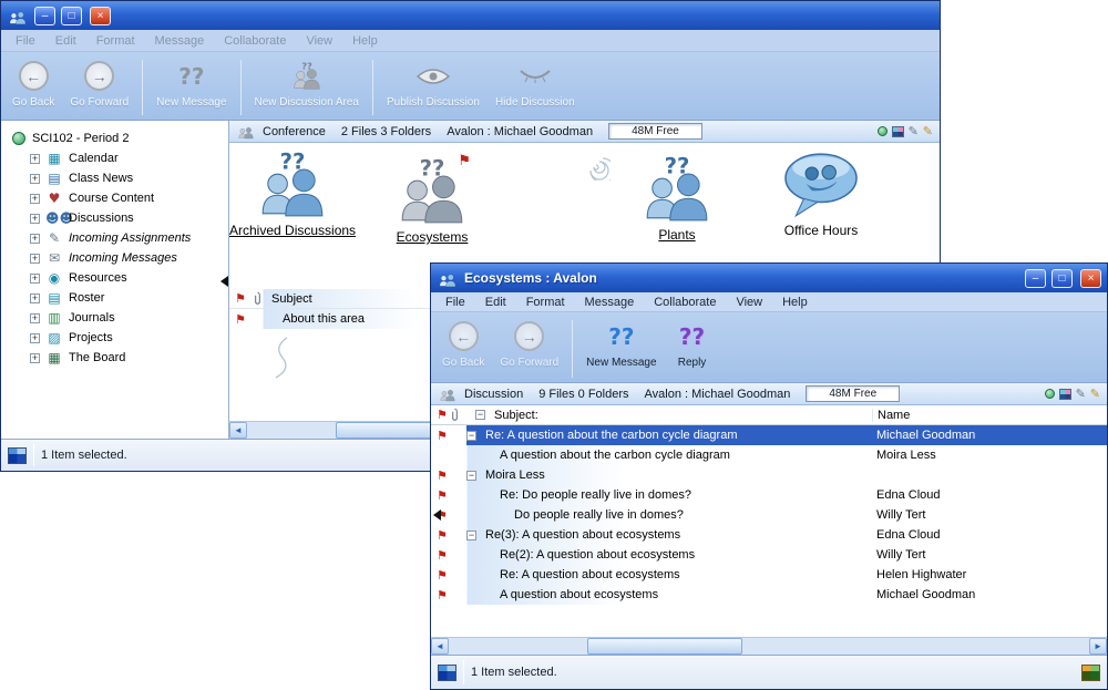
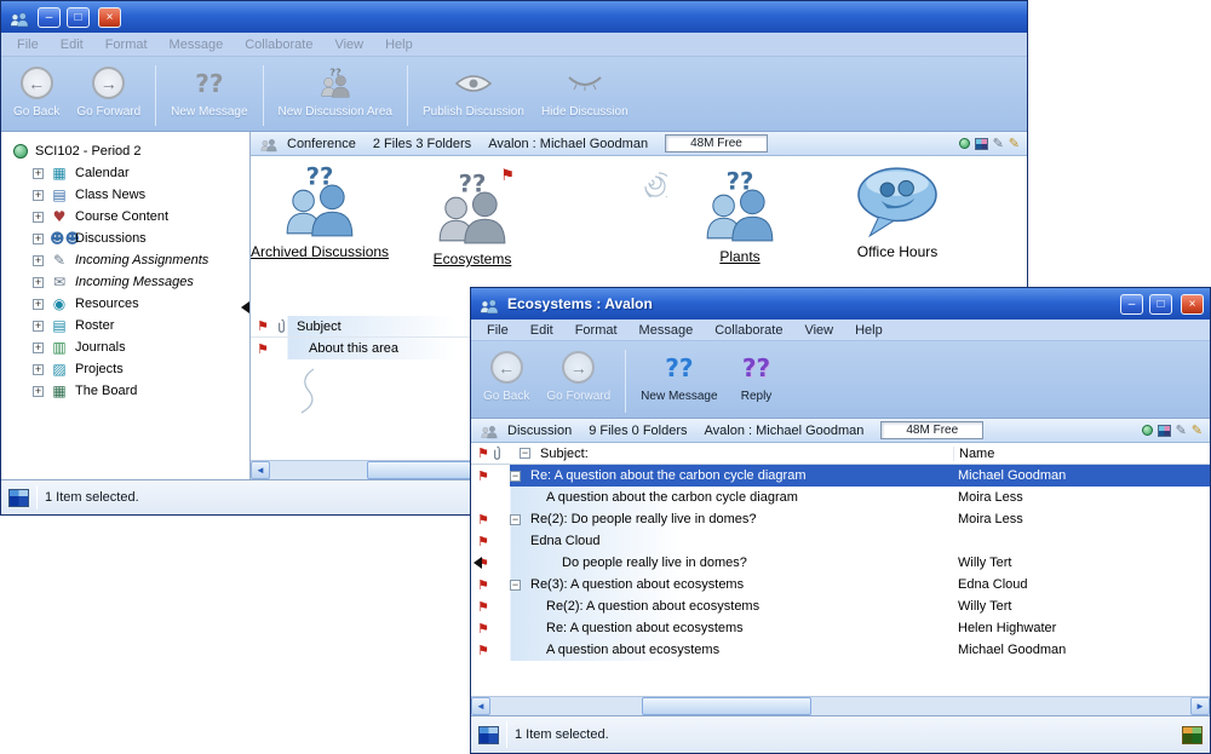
  –
  □
  ×
  File
  Edit
  Format
  Message
  Collaborate
  View
  Help
  ←
  Go Back
  →
  Go Forward
  ??
  New Message
  ??
  New Discussion Area
  Publish Discussion
  Hide Discussion
  SCI102 - Period 2
  +
  ▦
  Calendar
  +
  ▤
  Class News
  +
  ♥
  Course Content
  +
  ☻☻
  Discussions
  +
  ✎
  Incoming Assignments
  +
  ✉
  Incoming Messages
  +
  ◉
  Resources
  +
  ▤
  Roster
  +
  ▥
  Journals
  +
  ▨
  Projects
  +
  ▦
  The Board
  Conference
  2 Files 3 Folders
  Avalon : Michael Goodman
  48M Free
  ✎
  ✎
  ??
  Ecosystems
  ⚑
  ??
  Plants
  Office Hours
  ??
  Archived Discussions
  ⚑
  Subject
  ⚑
  About this area
  ◄
  1 Item selected.
  Ecosystems : Avalon
  –
  □
  ×
  File
  Edit
  Format
  Message
  Collaborate
  View
  Help
  ←
  Go Back
  →
  Go Forward
  ??
  New Message
  ??
  Reply
  Discussion
  9 Files 0 Folders
  Avalon : Michael Goodman
  48M Free
  ✎
  ✎
  ⚑
  −
  Subject:
  Name
  ⚑
  −
  Re: A question about the carbon cycle diagram
  Michael Goodman
  A question about the carbon cycle diagram
  Moira Less
  ⚑
  −
+ Re(2): Do people really live in domes?
  Moira Less
  ⚑
- Re: Do people really live in domes?
  Edna Cloud
  ⚑
  Do people really live in domes?
  Willy Tert
  ⚑
  −
  Re(3): A question about ecosystems
  Edna Cloud
  ⚑
  Re(2): A question about ecosystems
  Willy Tert
  ⚑
  Re: A question about ecosystems
  Helen Highwater
  ⚑
  A question about ecosystems
  Michael Goodman
  ◄
  ►
  1 Item selected.
